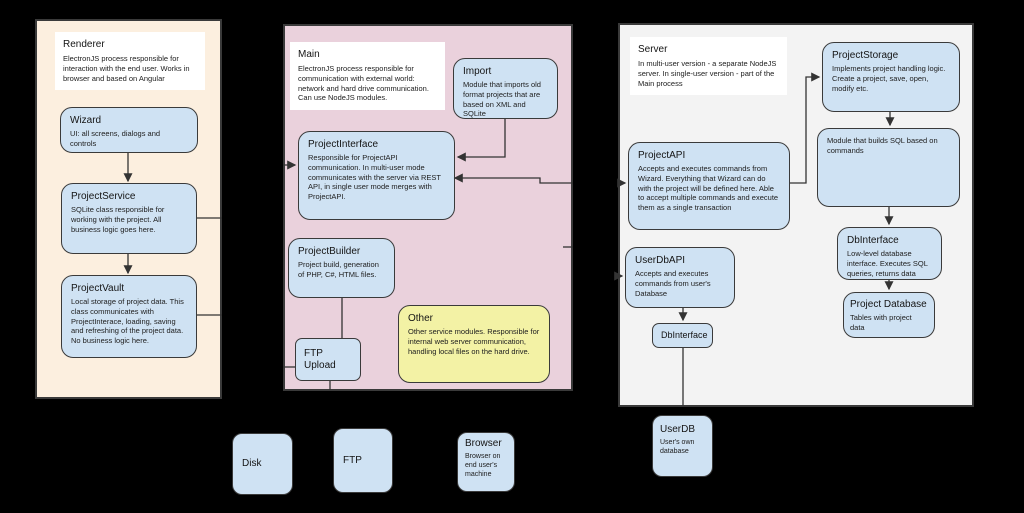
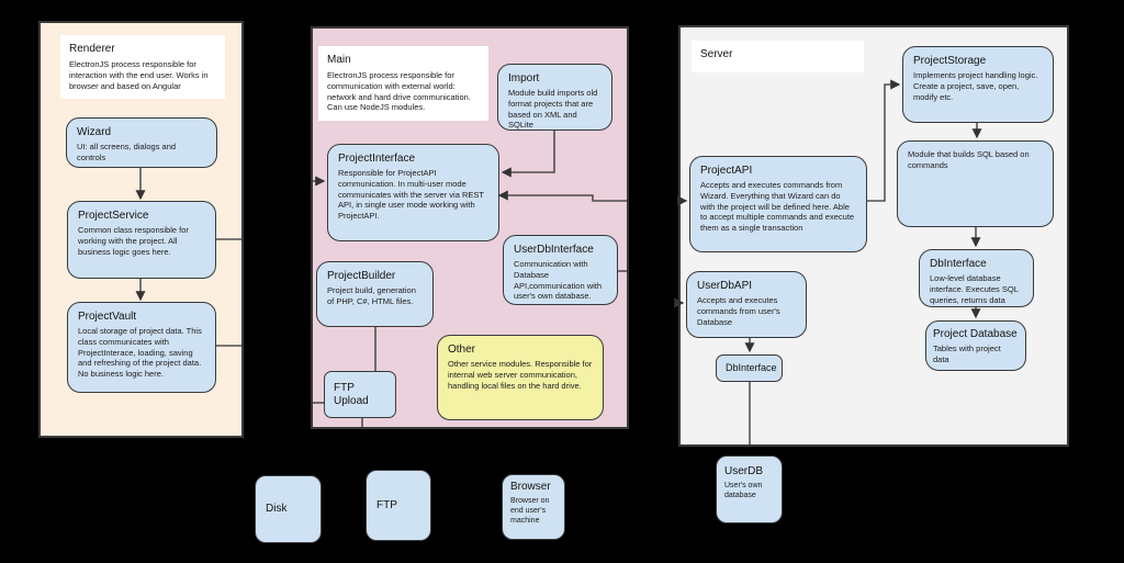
  Renderer
  ElectronJS process responsible for interaction with the end user. Works in browser and based on Angular
  Main
  ElectronJS process responsible for communication with external world: network and hard drive communication. Can use NodeJS modules.
  Server
- In multi-user version - a separate NodeJS server. In single-user version - part of the Main process
  Wizard
  UI: all screens, dialogs and controls
  ProjectService
- SQLite class responsible for working with the project. All business logic goes here.
+ Common class responsible for working with the project. All business logic goes here.
  ProjectVault
  Local storage of project data. This class communicates with ProjectInterace, loading, saving and refreshing of the project data. No business logic here.
  Import
- Module that imports old format projects that are based on XML and SQLite
+ Module build imports old format projects that are based on XML and SQLite
  ProjectInterface
- Responsible for ProjectAPI communication. In multi-user mode communicates with the server via REST API, in single user mode merges with ProjectAPI.
+ Responsible for ProjectAPI communication. In multi-user mode communicates with the server via REST API, in single user mode working with ProjectAPI.
  ProjectBuilder
  Project build, generation of PHP, C#, HTML files.
  FTP Upload
+ UserDbInterface
+ Communication with Database API,communication with user's own database.
  Other
  Other service modules. Responsible for internal web server communication, handling local files on the hard drive.
  ProjectAPI
  Accepts and executes commands from Wizard. Everything that Wizard can do with the project will be defined here. Able to accept multiple commands and execute them as a single transaction
  UserDbAPI
  Accepts and executes commands from user's Database
  DbInterface
  ProjectStorage
  Implements project handling logic. Create a project, save, open, modify etc.
  Module that builds SQL based on commands
  DbInterface
  Low-level database interface. Executes SQL queries, returns data
  Project Database
  Tables with project data
  Disk
  FTP
  Browser
  UserDB
